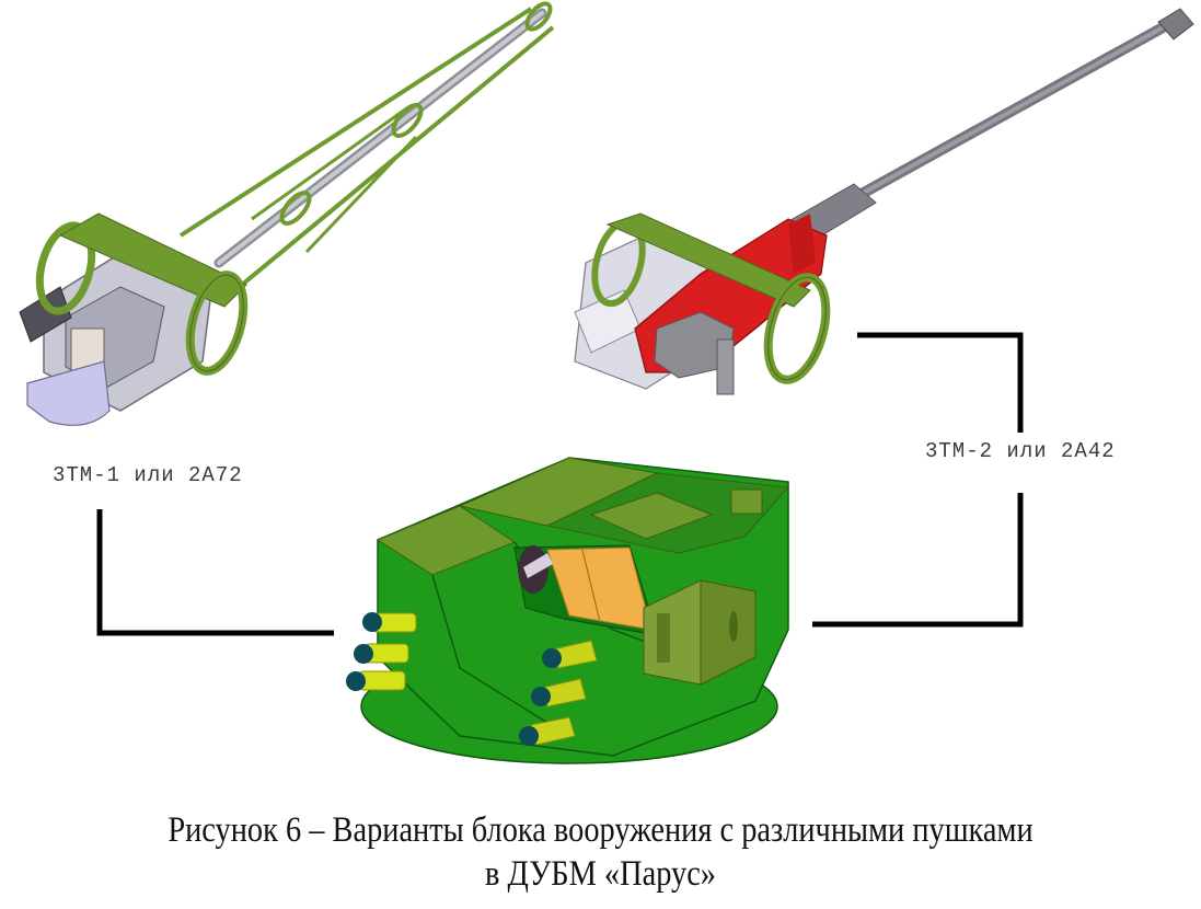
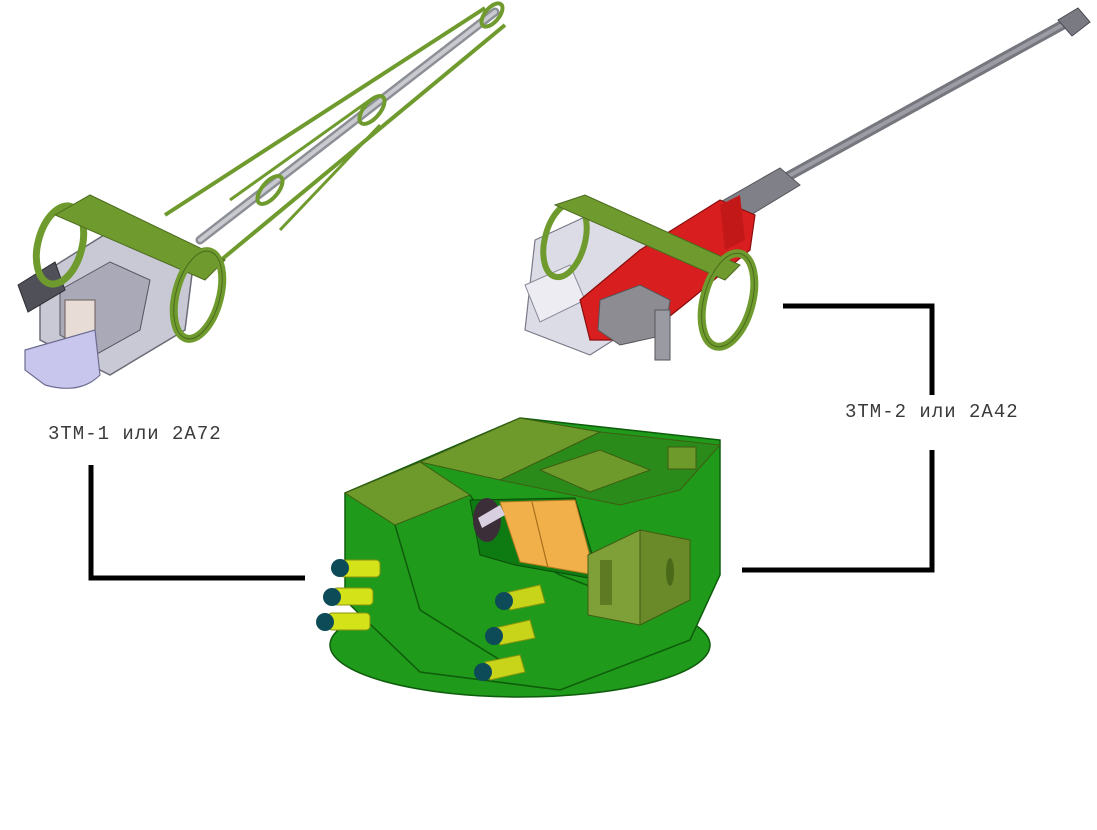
  3ТМ-1 или 2А72
  3ТМ-2 или 2А42
- Рисунок 6 – Варианты блока вооружения с различными пушками
- в ДУБМ «Парус»
